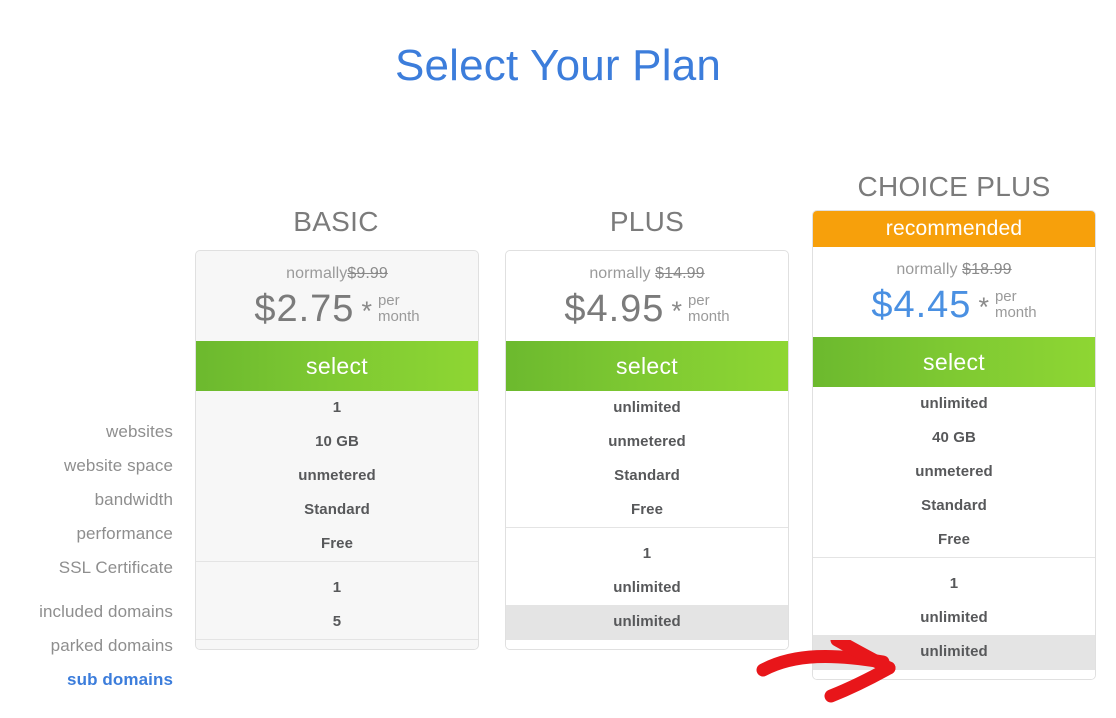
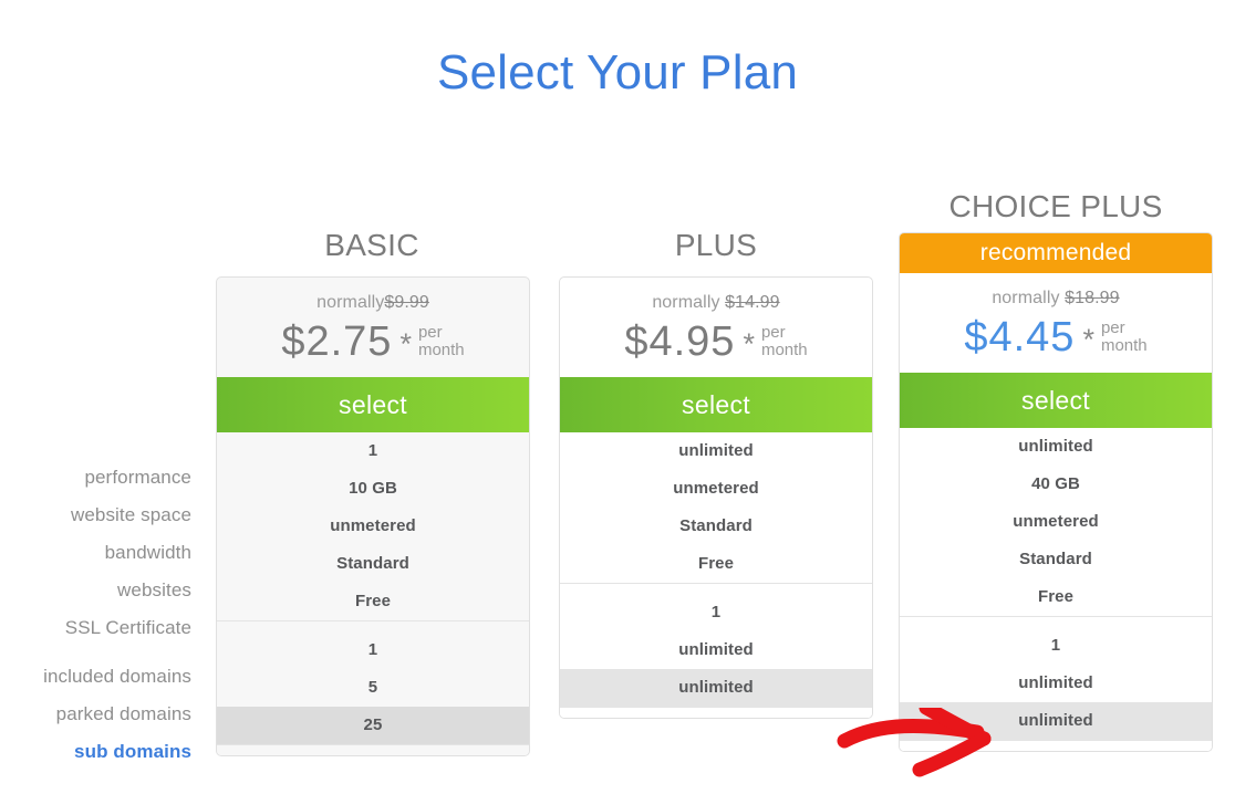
  Select Your Plan
  BASIC
  PLUS
  CHOICE PLUS
  normally$9.99
  $2.75
  *
  per
  month
  select
  1
  10 GB
  unmetered
  Standard
  Free
  1
  5
+ 25
  normally $14.99
  $4.95
  *
  per
  month
  select
  unlimited
  unmetered
  Standard
  Free
  1
  unlimited
  unlimited
  recommended
  normally $18.99
  $4.45
  *
  per
  month
  select
  unlimited
  40 GB
  unmetered
  Standard
  Free
  1
  unlimited
  unlimited
- websites
+ performance
  website space
  bandwidth
- performance
+ websites
  SSL Certificate
  included domains
  parked domains
  sub domains
